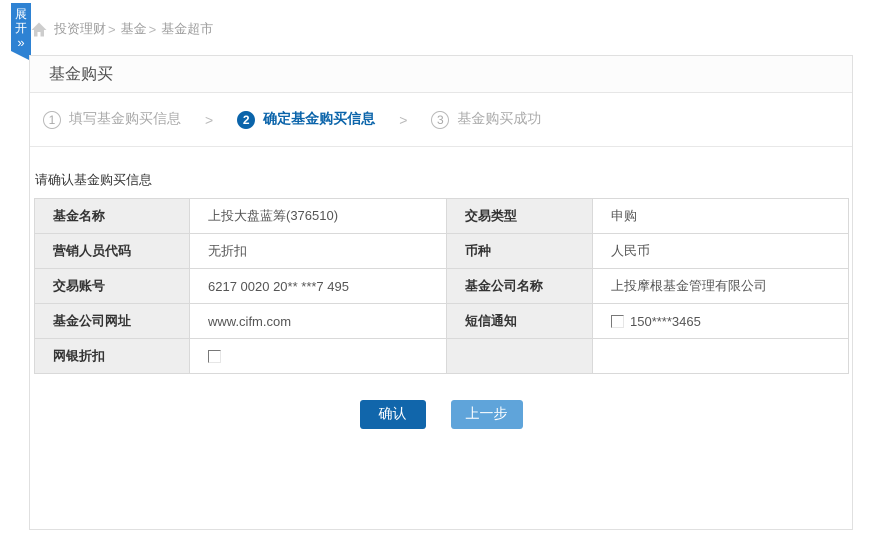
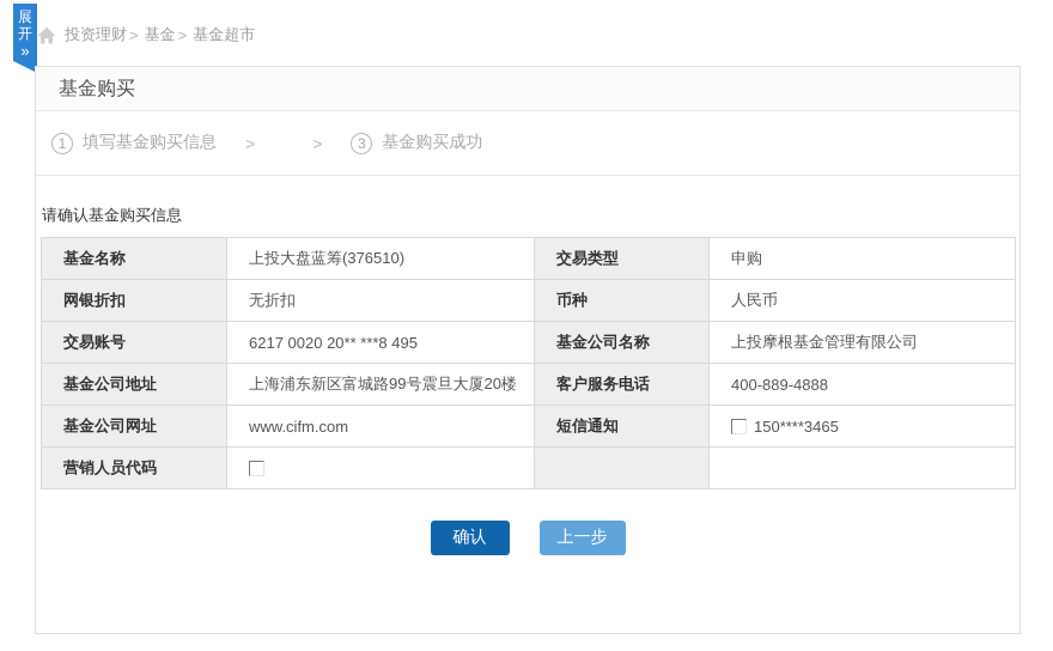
  展开
  »
  投资理财
  >
  基金
  >
  基金超市
  基金购买
  1
  填写基金购买信息
  >
- 2
- 确定基金购买信息
  >
  3
  基金购买成功
  请确认基金购买信息
  基金名称	上投大盘蓝筹(376510)	交易类型	申购
- 营销人员代码	无折扣	币种	人民币
+ 网银折扣	无折扣	币种	人民币
- 交易账号	6217 0020 20** ***7 495	基金公司名称	上投摩根基金管理有限公司
+ 交易账号	6217 0020 20** ***8 495	基金公司名称	上投摩根基金管理有限公司
+ 基金公司地址	上海浦东新区富城路99号震旦大厦20楼	客户服务电话	400-889-4888
  基金公司网址	www.cifm.com	短信通知	150****3465
- 网银折扣
+ 营销人员代码
  确认
  上一步
